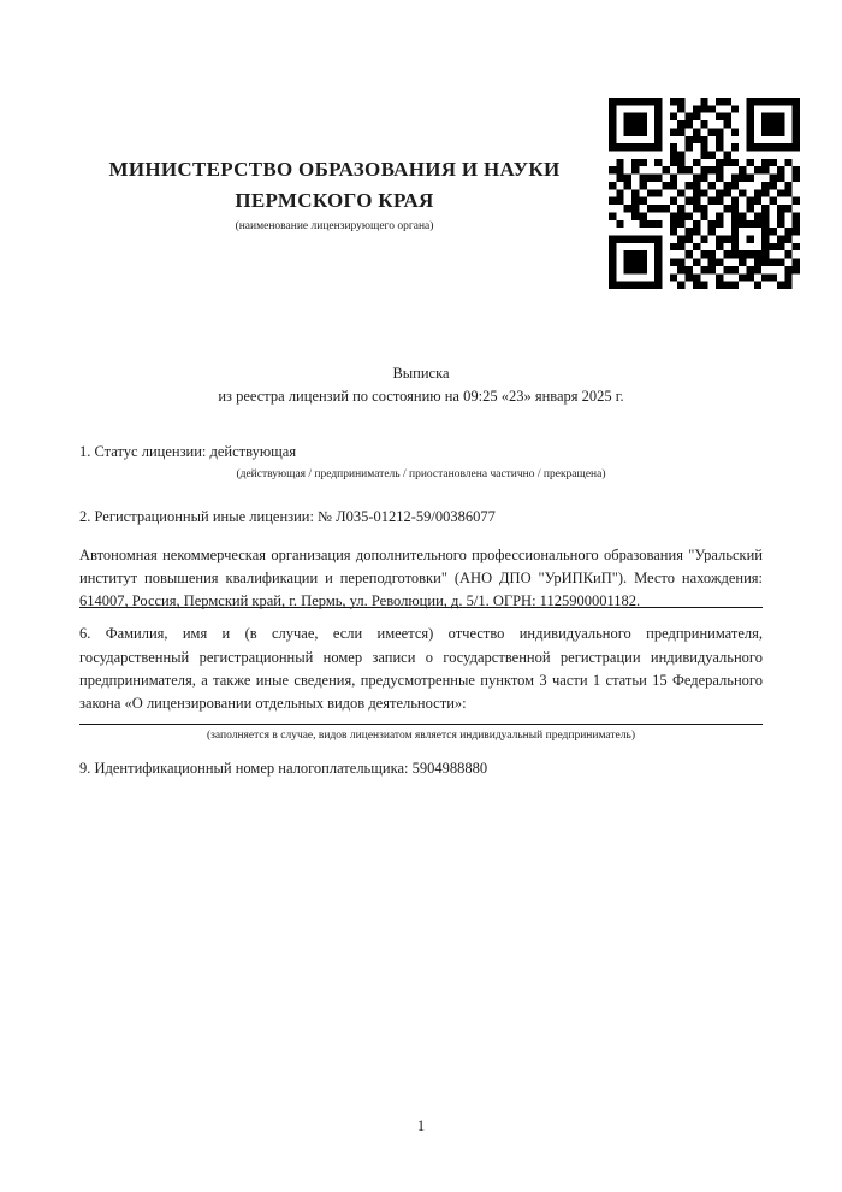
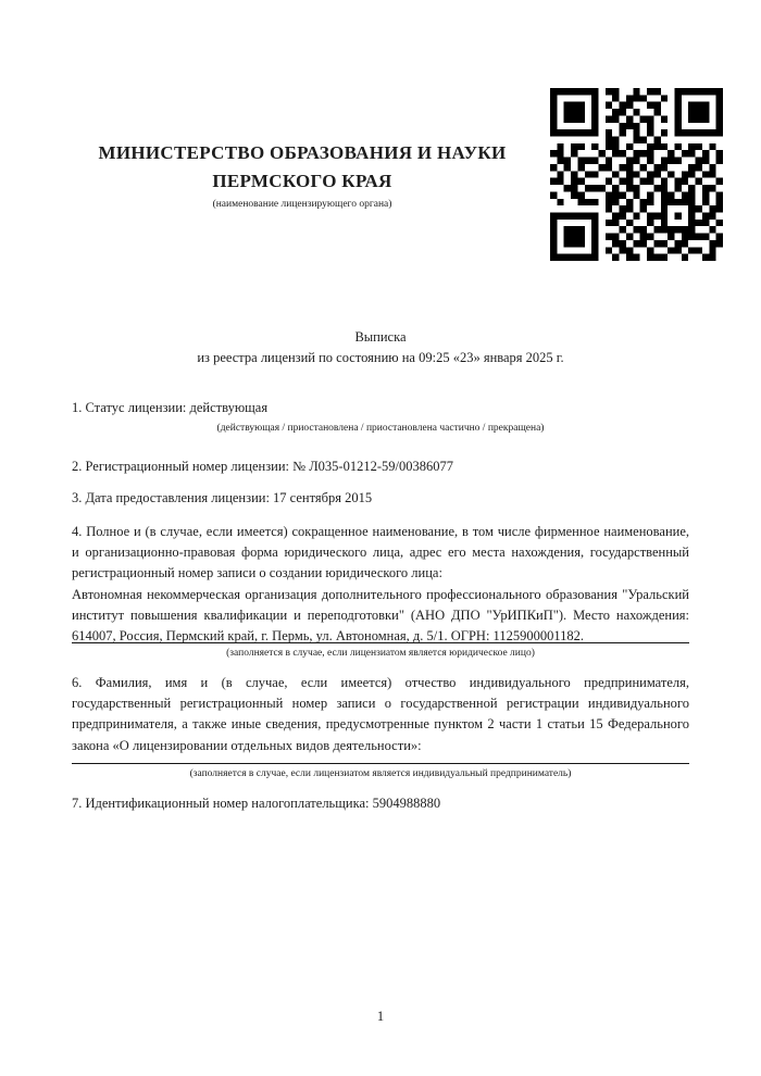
  МИНИСТЕРСТВО ОБРАЗОВАНИЯ И НАУКИ
  ПЕРМСКОГО КРАЯ
  (наименование лицензирующего органа)
  Выписка
  из реестра лицензий по состоянию на 09:25 «23» января 2025 г.
  1. Статус лицензии: действующая
- (действующая / предприниматель / приостановлена частично / прекращена)
+ (действующая / приостановлена / приостановлена частично / прекращена)
- 2. Регистрационный иные лицензии: № Л035-01212-59/00386077
+ 2. Регистрационный номер лицензии: № Л035-01212-59/00386077
+ 3. Дата предоставления лицензии: 17 сентября 2015
+ 4. Полное и (в случае, если имеется) сокращенное наименование, в том числе фирменное наименование, и организационно-правовая форма юридического лица, адрес его места нахождения, государственный регистрационный номер записи о создании юридического лица:
- Автономная некоммерческая организация дополнительного профессионального образования "Уральский институт повышения квалификации и переподготовки" (АНО ДПО "УрИПКиП"). Место нахождения: 614007, Россия, Пермский край, г. Пермь, ул. Революции, д. 5/1. ОГРН: 1125900001182.
+ Автономная некоммерческая организация дополнительного профессионального образования "Уральский институт повышения квалификации и переподготовки" (АНО ДПО "УрИПКиП"). Место нахождения: 614007, Россия, Пермский край, г. Пермь, ул. Автономная, д. 5/1. ОГРН: 1125900001182.
+ (заполняется в случае, если лицензиатом является юридическое лицо)
- 6. Фамилия, имя и (в случае, если имеется) отчество индивидуального предпринимателя, государственный регистрационный номер записи о государственной регистрации индивидуального предпринимателя, а также иные сведения, предусмотренные пунктом 3 части 1 статьи 15 Федерального закона «О лицензировании отдельных видов деятельности»:
+ 6. Фамилия, имя и (в случае, если имеется) отчество индивидуального предпринимателя, государственный регистрационный номер записи о государственной регистрации индивидуального предпринимателя, а также иные сведения, предусмотренные пунктом 2 части 1 статьи 15 Федерального закона «О лицензировании отдельных видов деятельности»:
- (заполняется в случае, видов лицензиатом является индивидуальный предприниматель)
+ (заполняется в случае, если лицензиатом является индивидуальный предприниматель)
- 9. Идентификационный номер налогоплательщика: 5904988880
+ 7. Идентификационный номер налогоплательщика: 5904988880
  1
